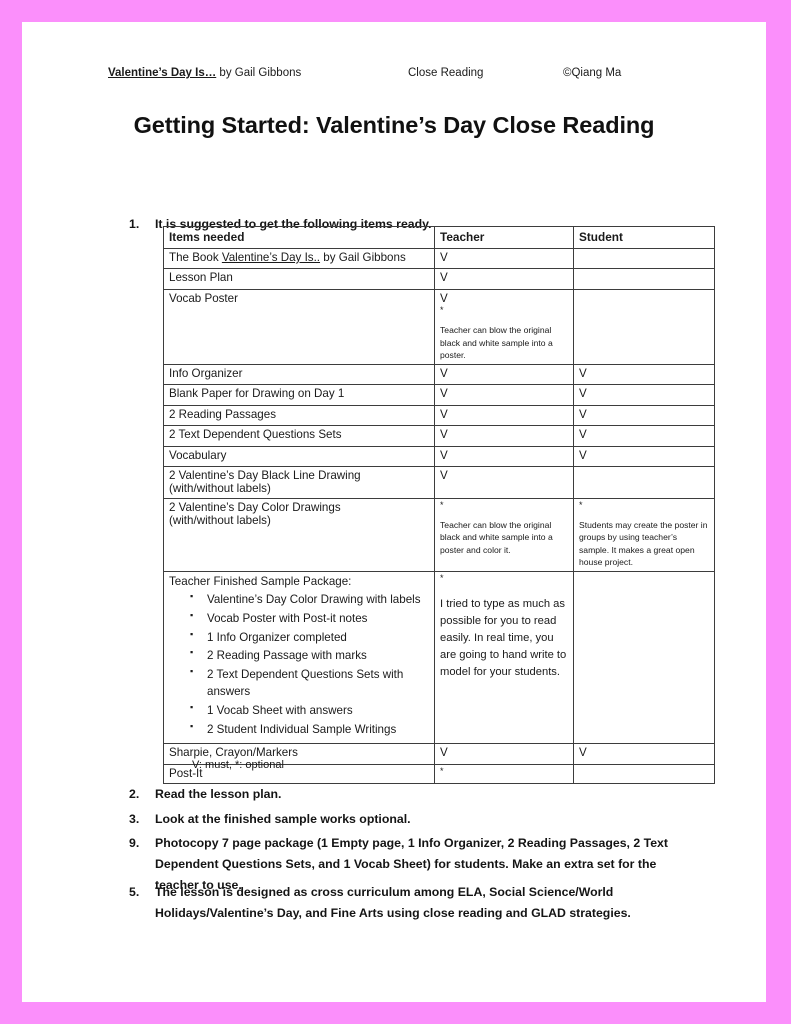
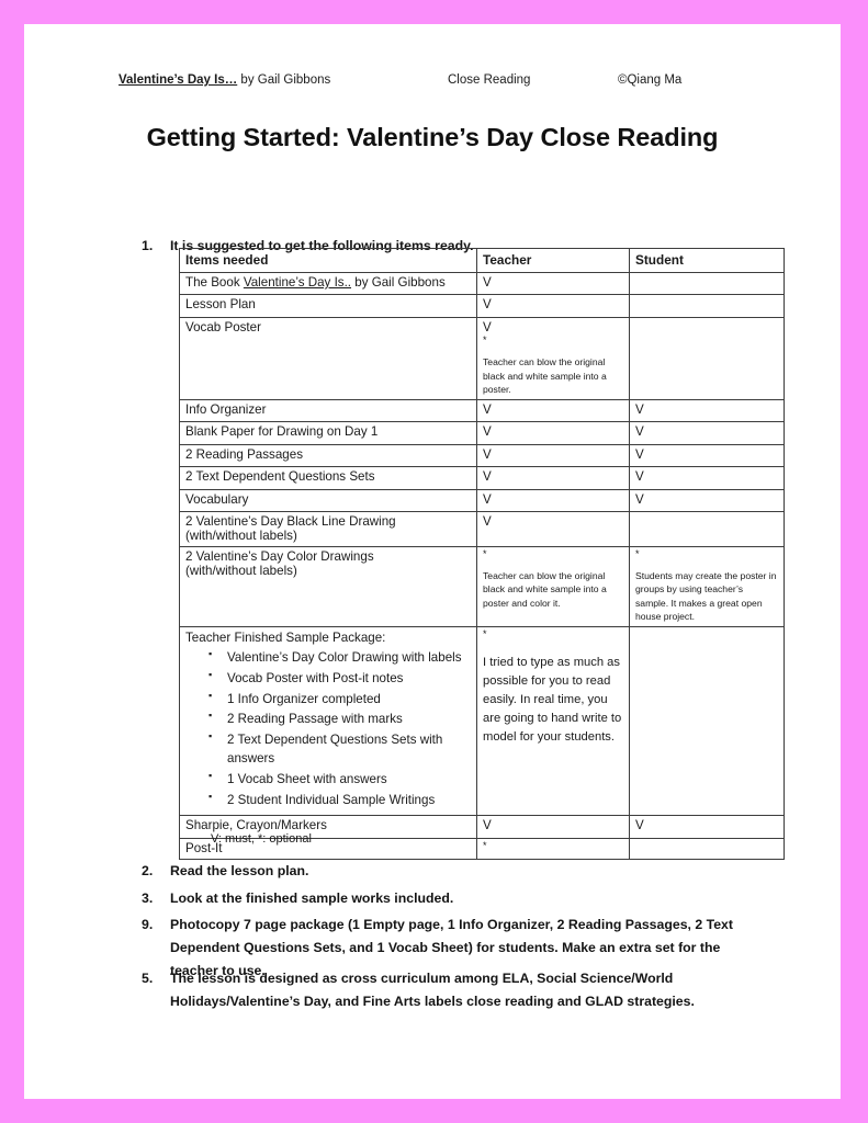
  Valentine’s Day Is… by Gail Gibbons
  Close Reading
  ©Qiang Ma
  Getting Started: Valentine’s Day Close Reading
  1.
  It is suggested to get the following items ready.
  Items needed	Teacher	Student
  The Book Valentine’s Day Is.. by Gail Gibbons	V
  Lesson Plan	V
  Vocab Poster	V * Teacher can blow the original black and white sample into a poster.
  Info Organizer	V	V
  Blank Paper for Drawing on Day 1	V	V
  2 Reading Passages	V	V
  2 Text Dependent Questions Sets	V	V
  Vocabulary	V	V
  2 Valentine’s Day Black Line Drawing (with/without labels)	V
  2 Valentine’s Day Color Drawings (with/without labels)	* Teacher can blow the original black and white sample into a poster and color it.	* Students may create the poster in groups by using teacher’s sample. It makes a great open house project.
  Teacher Finished Sample Package: Valentine’s Day Color Drawing with labels Vocab Poster with Post-it notes 1 Info Organizer completed 2 Reading Passage with marks 2 Text Dependent Questions Sets with answers 1 Vocab Sheet with answers 2 Student Individual Sample Writings	* I tried to type as much as possible for you to read easily. In real time, you are going to hand write to model for your students.
  Sharpie, Crayon/Markers	V	V
  Post-It	*
  V: must, *: optional
  2.
  Read the lesson plan.
  3.
- Look at the finished sample works optional.
+ Look at the finished sample works included.
  9.
  Photocopy 7 page package (1 Empty page, 1 Info Organizer, 2 Reading Passages, 2 Text Dependent Questions Sets, and 1 Vocab Sheet) for students. Make an extra set for the teacher to use.
  5.
- The lesson is designed as cross curriculum among ELA, Social Science/World Holidays/Valentine’s Day, and Fine Arts using close reading and GLAD strategies.
+ The lesson is designed as cross curriculum among ELA, Social Science/World Holidays/Valentine’s Day, and Fine Arts labels close reading and GLAD strategies.
